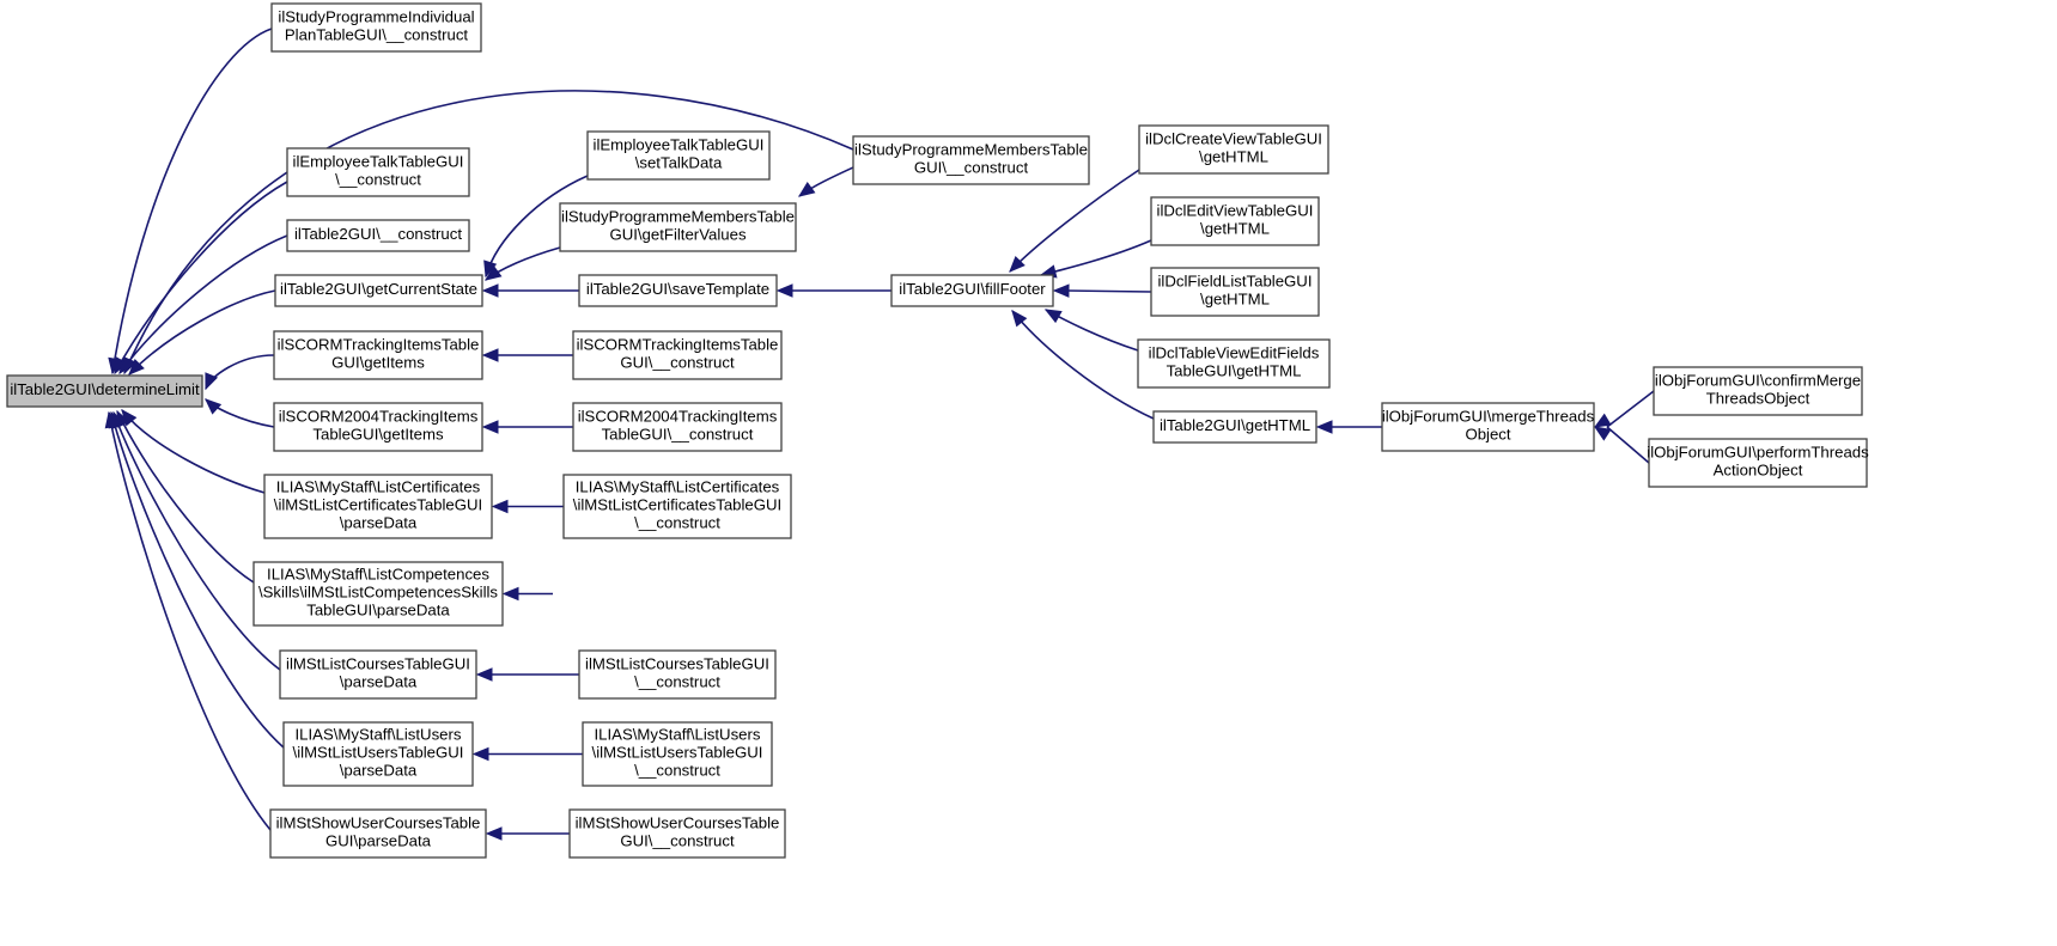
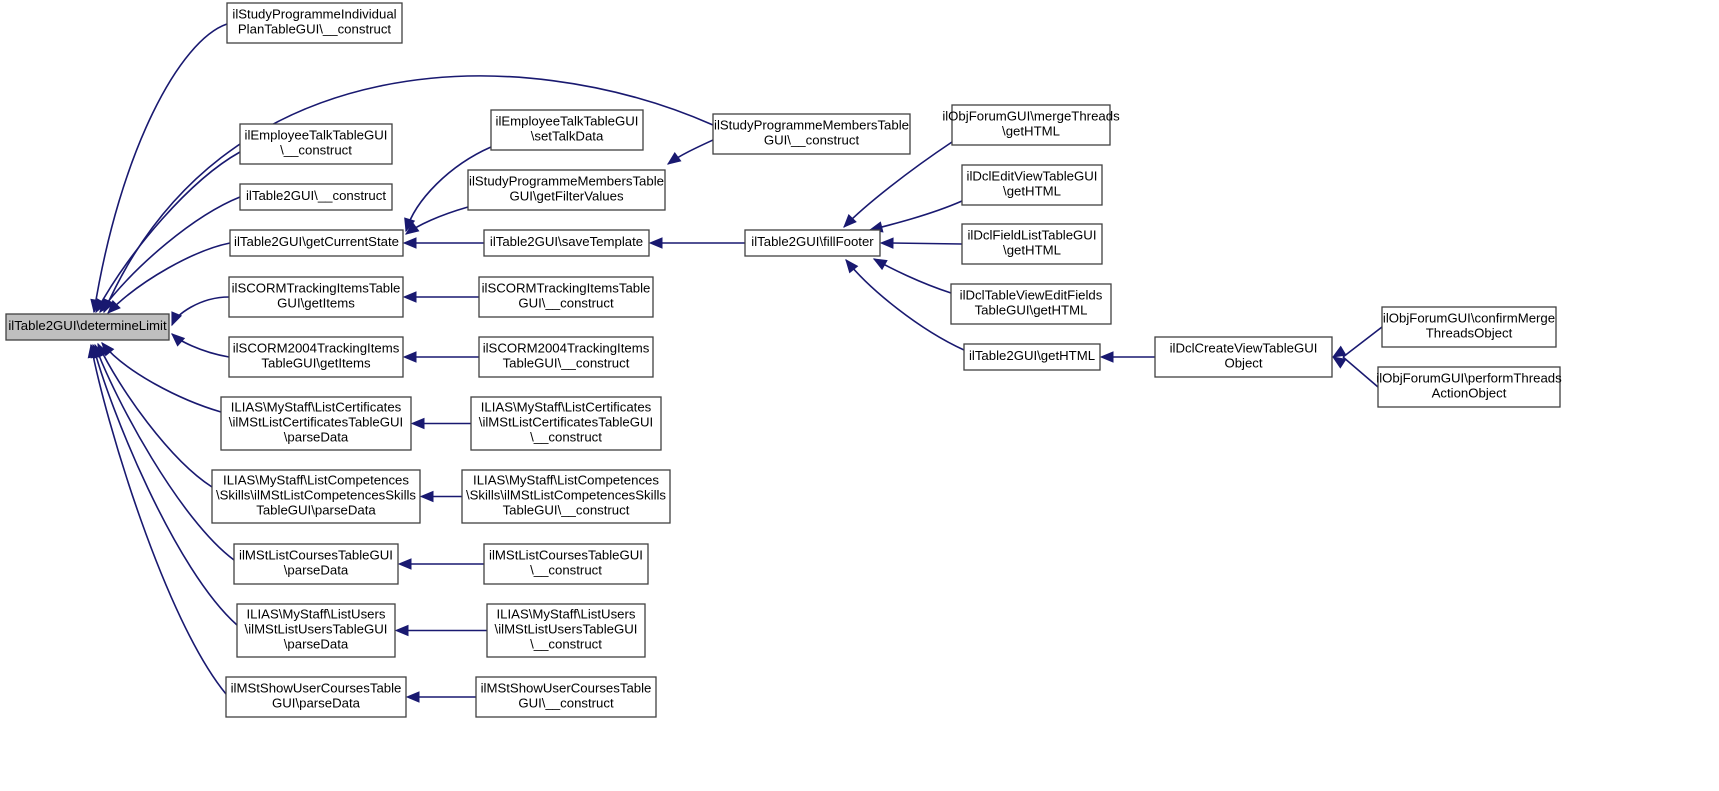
  ilTable2GUI\determineLimit
  ilStudyProgrammeIndividual PlanTableGUI\__construct
  ilEmployeeTalkTableGUI \__construct
  ilTable2GUI\__construct
  ilTable2GUI\getCurrentState
  ilSCORMTrackingItemsTable GUI\getItems
  ilSCORM2004TrackingItems TableGUI\getItems
  ILIAS\MyStaff\ListCertificates \ilMStListCertificatesTableGUI \parseData
  ILIAS\MyStaff\ListCompetences \Skills\ilMStListCompetencesSkills TableGUI\parseData
  ilMStListCoursesTableGUI \parseData
  ILIAS\MyStaff\ListUsers \ilMStListUsersTableGUI \parseData
  ilMStShowUserCoursesTable GUI\parseData
  ilEmployeeTalkTableGUI \setTalkData
  ilStudyProgrammeMembersTable GUI\getFilterValues
  ilTable2GUI\saveTemplate
  ilSCORMTrackingItemsTable GUI\__construct
  ilSCORM2004TrackingItems TableGUI\__construct
  ILIAS\MyStaff\ListCertificates \ilMStListCertificatesTableGUI \__construct
+ ILIAS\MyStaff\ListCompetences \Skills\ilMStListCompetencesSkills TableGUI\__construct
  ilMStListCoursesTableGUI \__construct
  ILIAS\MyStaff\ListUsers \ilMStListUsersTableGUI \__construct
  ilMStShowUserCoursesTable GUI\__construct
  ilStudyProgrammeMembersTable GUI\__construct
  ilTable2GUI\fillFooter
- ilDclCreateViewTableGUI \getHTML
+ ilObjForumGUI\mergeThreads \getHTML
  ilDclEditViewTableGUI \getHTML
  ilDclFieldListTableGUI \getHTML
  ilDclTableViewEditFields TableGUI\getHTML
  ilTable2GUI\getHTML
- ilObjForumGUI\mergeThreads Object
+ ilDclCreateViewTableGUI Object
  ilObjForumGUI\confirmMerge ThreadsObject
  ilObjForumGUI\performThreads ActionObject
